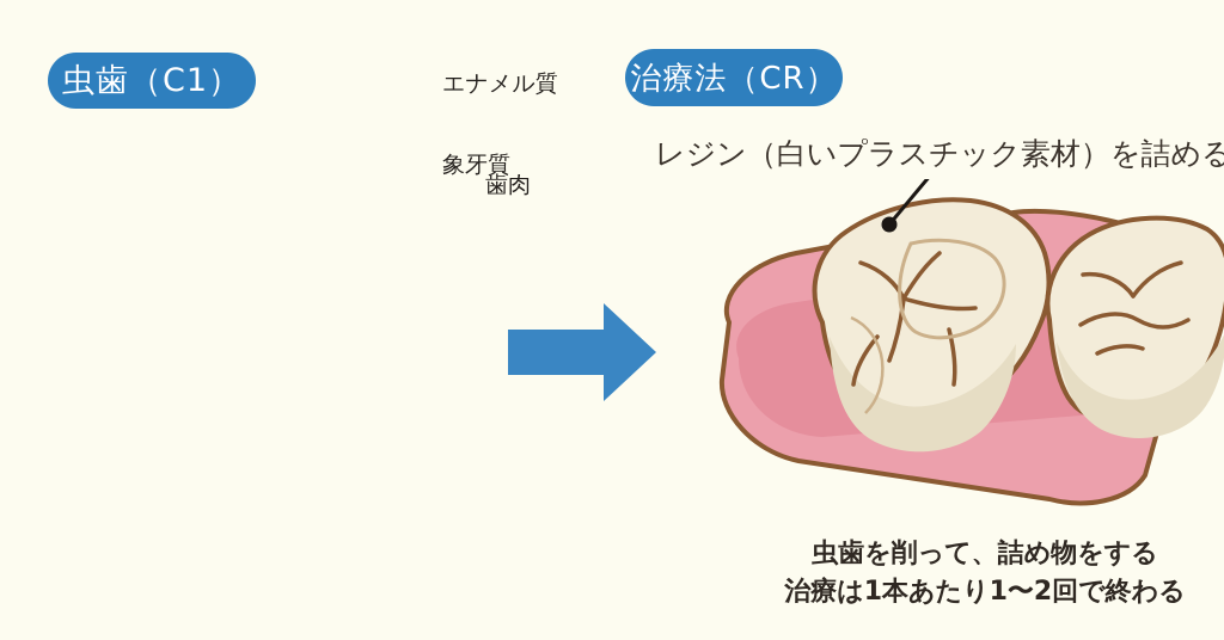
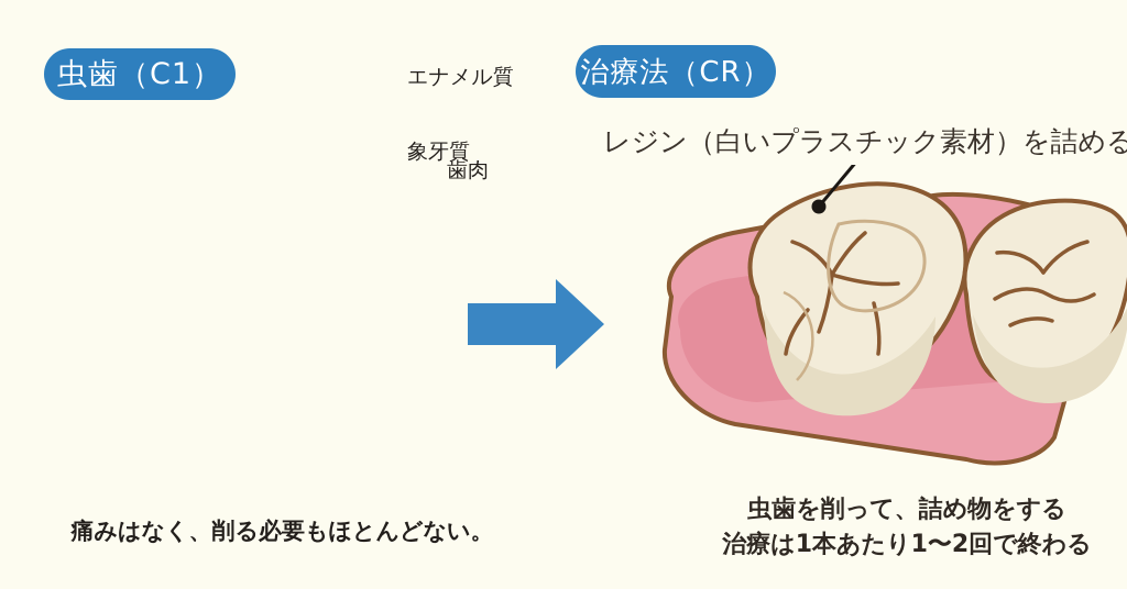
  エナメル質
  象牙質
  歯肉
+ 痛みはなく、削る必要もほとんどない。
  虫歯（C1）
  治療法（CR）
  レジン（白いプラスチック素材）を詰める
  虫歯を削って、詰め物をする
  治療は1本あたり1〜2回で終わる
